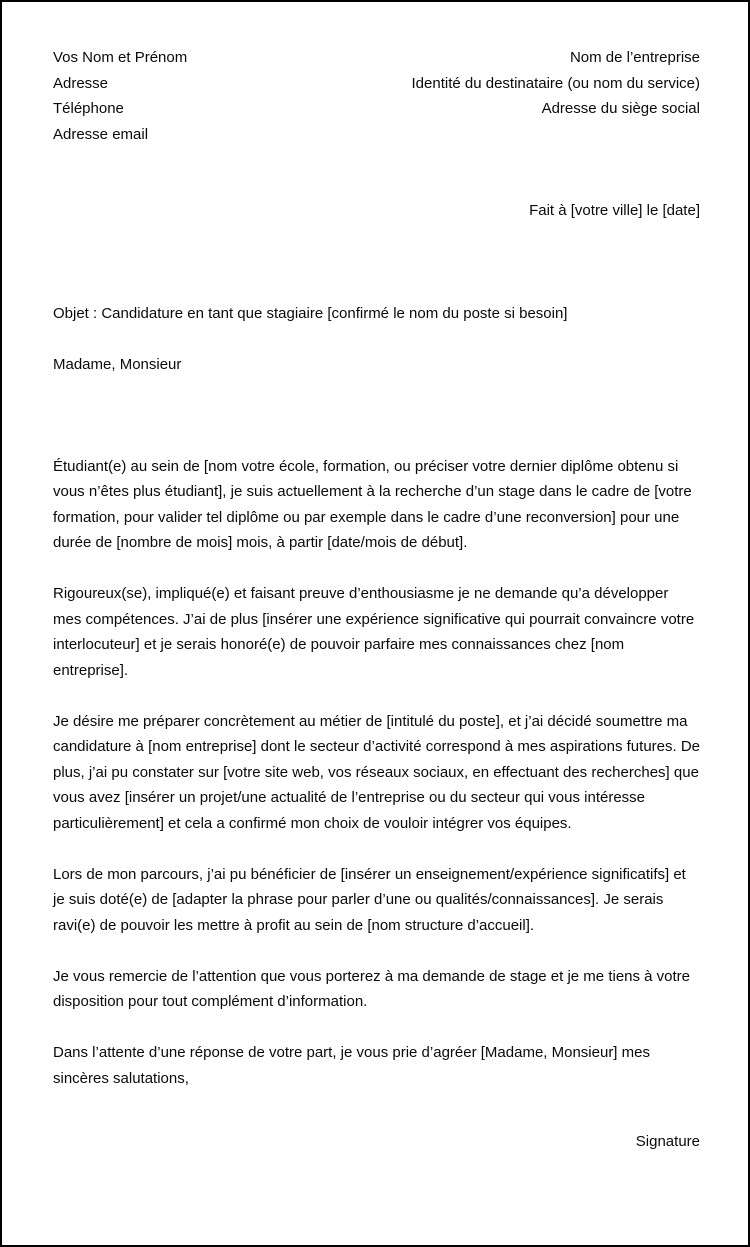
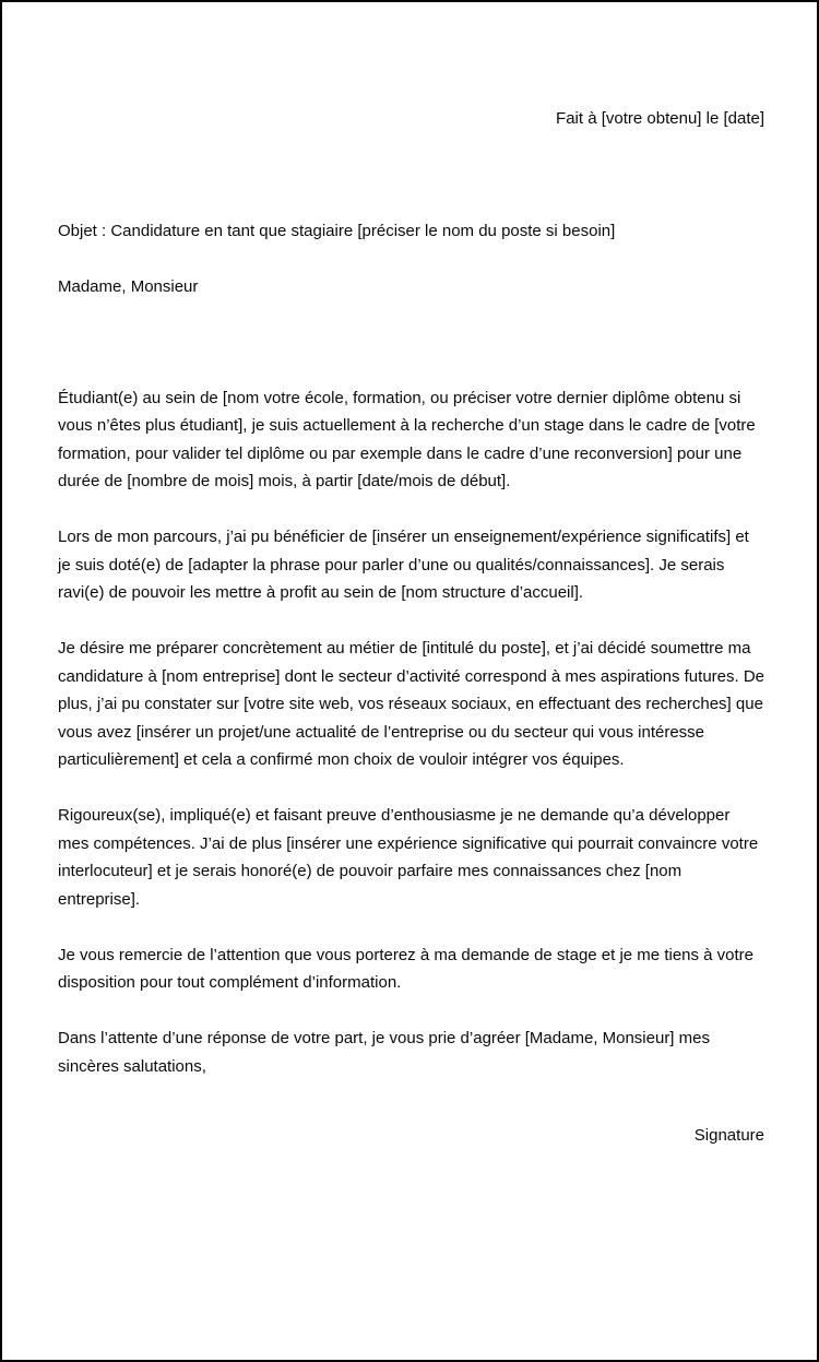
- Vos Nom et Prénom
- Adresse
- Téléphone
- Adresse email
- Nom de l’entreprise
- Identité du destinataire (ou nom du service)
- Adresse du siège social
- Fait à [votre ville] le [date]
+ Fait à [votre obtenu] le [date]
- Objet : Candidature en tant que stagiaire [confirmé le nom du poste si besoin]
+ Objet : Candidature en tant que stagiaire [préciser le nom du poste si besoin]
  Madame, Monsieur
  Étudiant(e) au sein de [nom votre école, formation, ou préciser votre dernier diplôme obtenu si vous n’êtes plus étudiant], je suis actuellement à la recherche d’un stage dans le cadre de [votre formation, pour valider tel diplôme ou par exemple dans le cadre d’une reconversion] pour une durée de [nombre de mois] mois, à partir [date/mois de début].
- Rigoureux(se), impliqué(e) et faisant preuve d’enthousiasme je ne demande qu’a développer mes compétences. J’ai de plus [insérer une expérience significative qui pourrait convaincre votre interlocuteur] et je serais honoré(e) de pouvoir parfaire mes connaissances chez [nom entreprise].
+ Lors de mon parcours, j’ai pu bénéficier de [insérer un enseignement/expérience significatifs] et je suis doté(e) de [adapter la phrase pour parler d’une ou qualités/connaissances]. Je serais ravi(e) de pouvoir les mettre à profit au sein de [nom structure d’accueil].
  Je désire me préparer concrètement au métier de [intitulé du poste], et j’ai décidé soumettre ma candidature à [nom entreprise] dont le secteur d’activité correspond à mes aspirations futures. De plus, j’ai pu constater sur [votre site web, vos réseaux sociaux, en effectuant des recherches] que vous avez [insérer un projet/une actualité de l’entreprise ou du secteur qui vous intéresse particulièrement] et cela a confirmé mon choix de vouloir intégrer vos équipes.
- Lors de mon parcours, j’ai pu bénéficier de [insérer un enseignement/expérience significatifs] et je suis doté(e) de [adapter la phrase pour parler d’une ou qualités/connaissances]. Je serais ravi(e) de pouvoir les mettre à profit au sein de [nom structure d’accueil].
+ Rigoureux(se), impliqué(e) et faisant preuve d’enthousiasme je ne demande qu’a développer mes compétences. J’ai de plus [insérer une expérience significative qui pourrait convaincre votre interlocuteur] et je serais honoré(e) de pouvoir parfaire mes connaissances chez [nom entreprise].
  Je vous remercie de l’attention que vous porterez à ma demande de stage et je me tiens à votre disposition pour tout complément d’information.
  Dans l’attente d’une réponse de votre part, je vous prie d’agréer [Madame, Monsieur] mes sincères salutations,
  Signature
